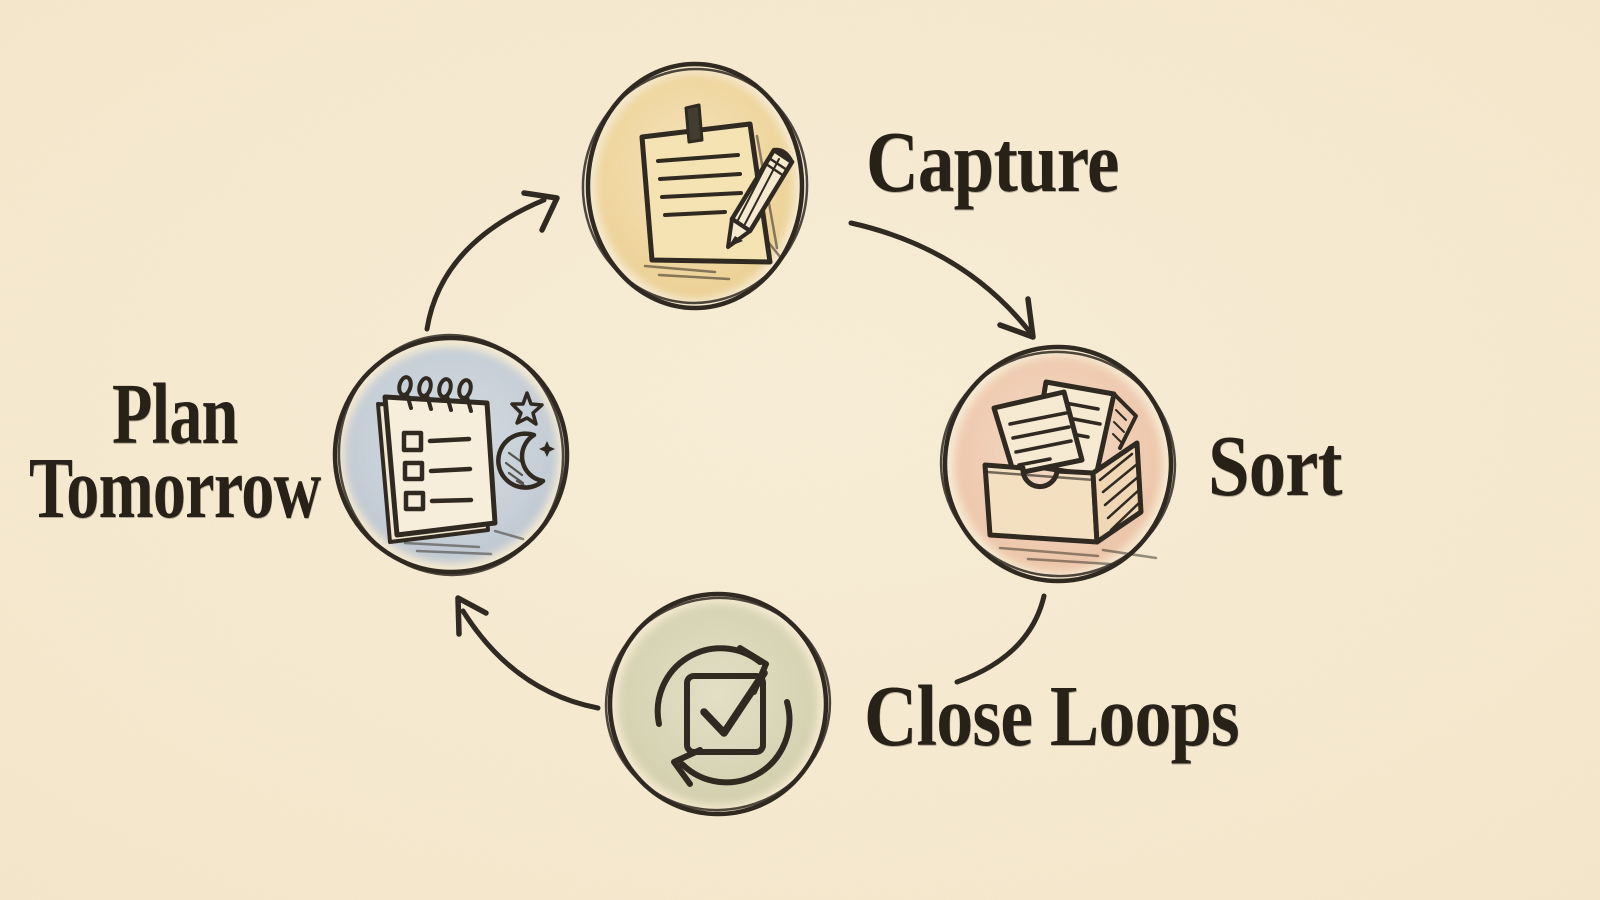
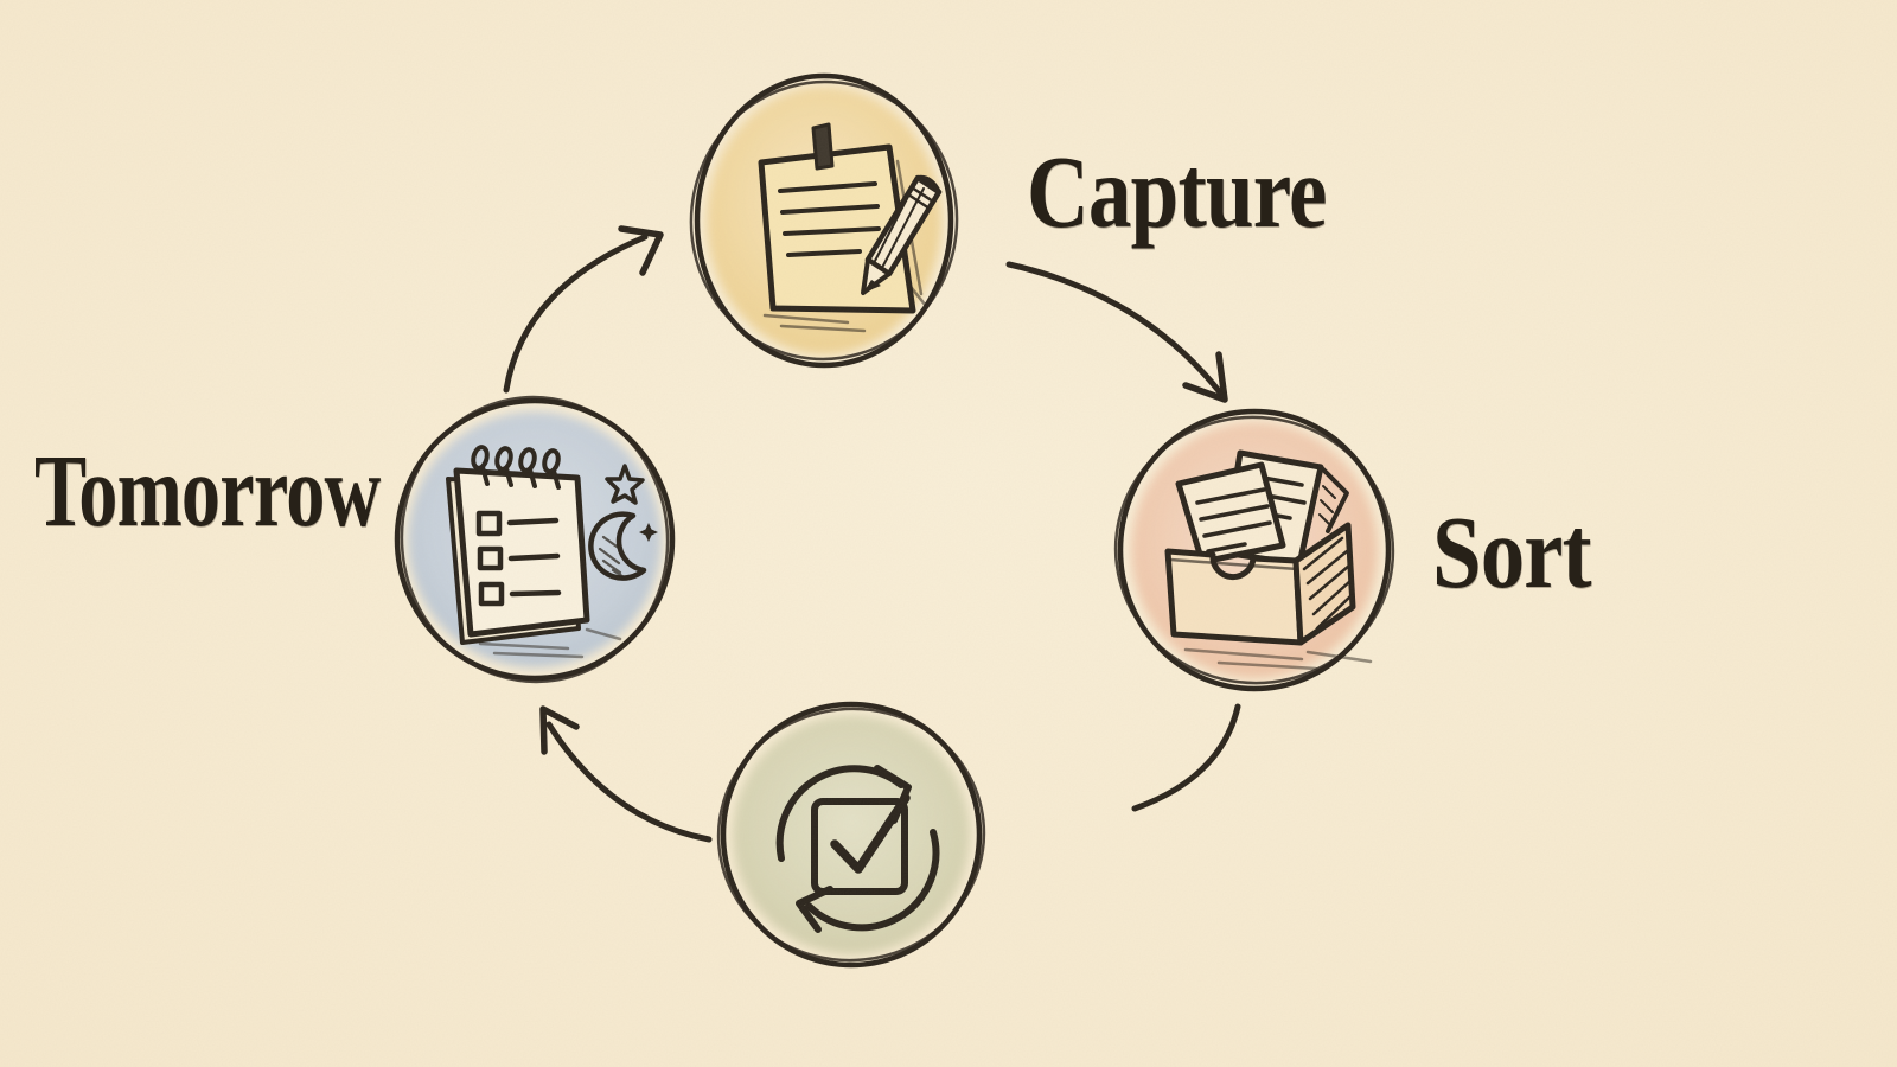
  Capture
  Sort
- Close Loops
- Plan
  Tomorrow
